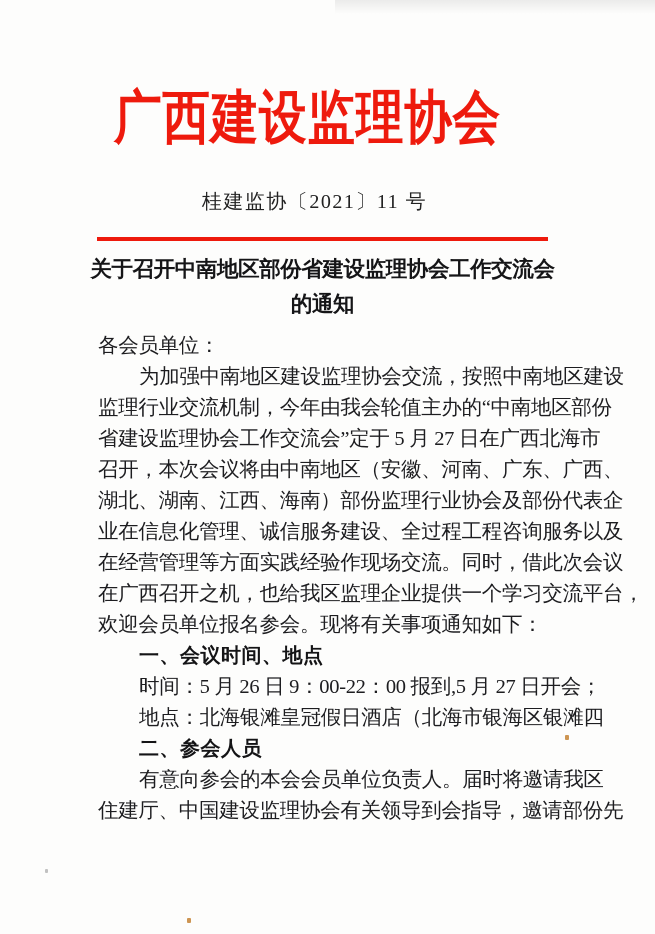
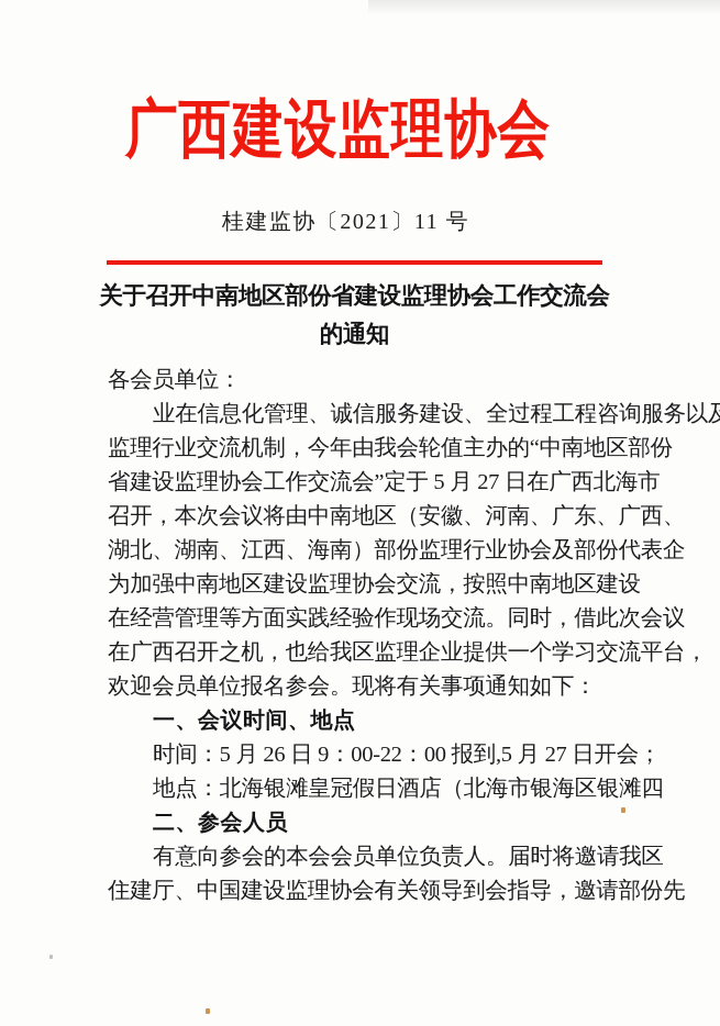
  广西建设监理协会
  桂建监协〔2021〕11 号
  关于召开中南地区部份省建设监理协会工作交流会
  的通知
  各会员单位：
- 为加强中南地区建设监理协会交流，按照中南地区建设
+ 业在信息化管理、诚信服务建设、全过程工程咨询服务以及
  监理行业交流机制，今年由我会轮值主办的“中南地区部份
  省建设监理协会工作交流会”定于 5 月 27 日在广西北海市
  召开，本次会议将由中南地区（安徽、河南、广东、广西、
  湖北、湖南、江西、海南）部份监理行业协会及部份代表企
- 业在信息化管理、诚信服务建设、全过程工程咨询服务以及
+ 为加强中南地区建设监理协会交流，按照中南地区建设
  在经营管理等方面实践经验作现场交流。同时，借此次会议
  在广西召开之机，也给我区监理企业提供一个学习交流平台，
  欢迎会员单位报名参会。现将有关事项通知如下：
  一、会议时间、地点
  时间：5 月 26 日 9：00-22：00 报到,5 月 27 日开会；
  地点：北海银滩皇冠假日酒店（北海市银海区银滩四
  二、参会人员
  有意向参会的本会会员单位负责人。届时将邀请我区
  住建厅、中国建设监理协会有关领导到会指导，邀请部份先
